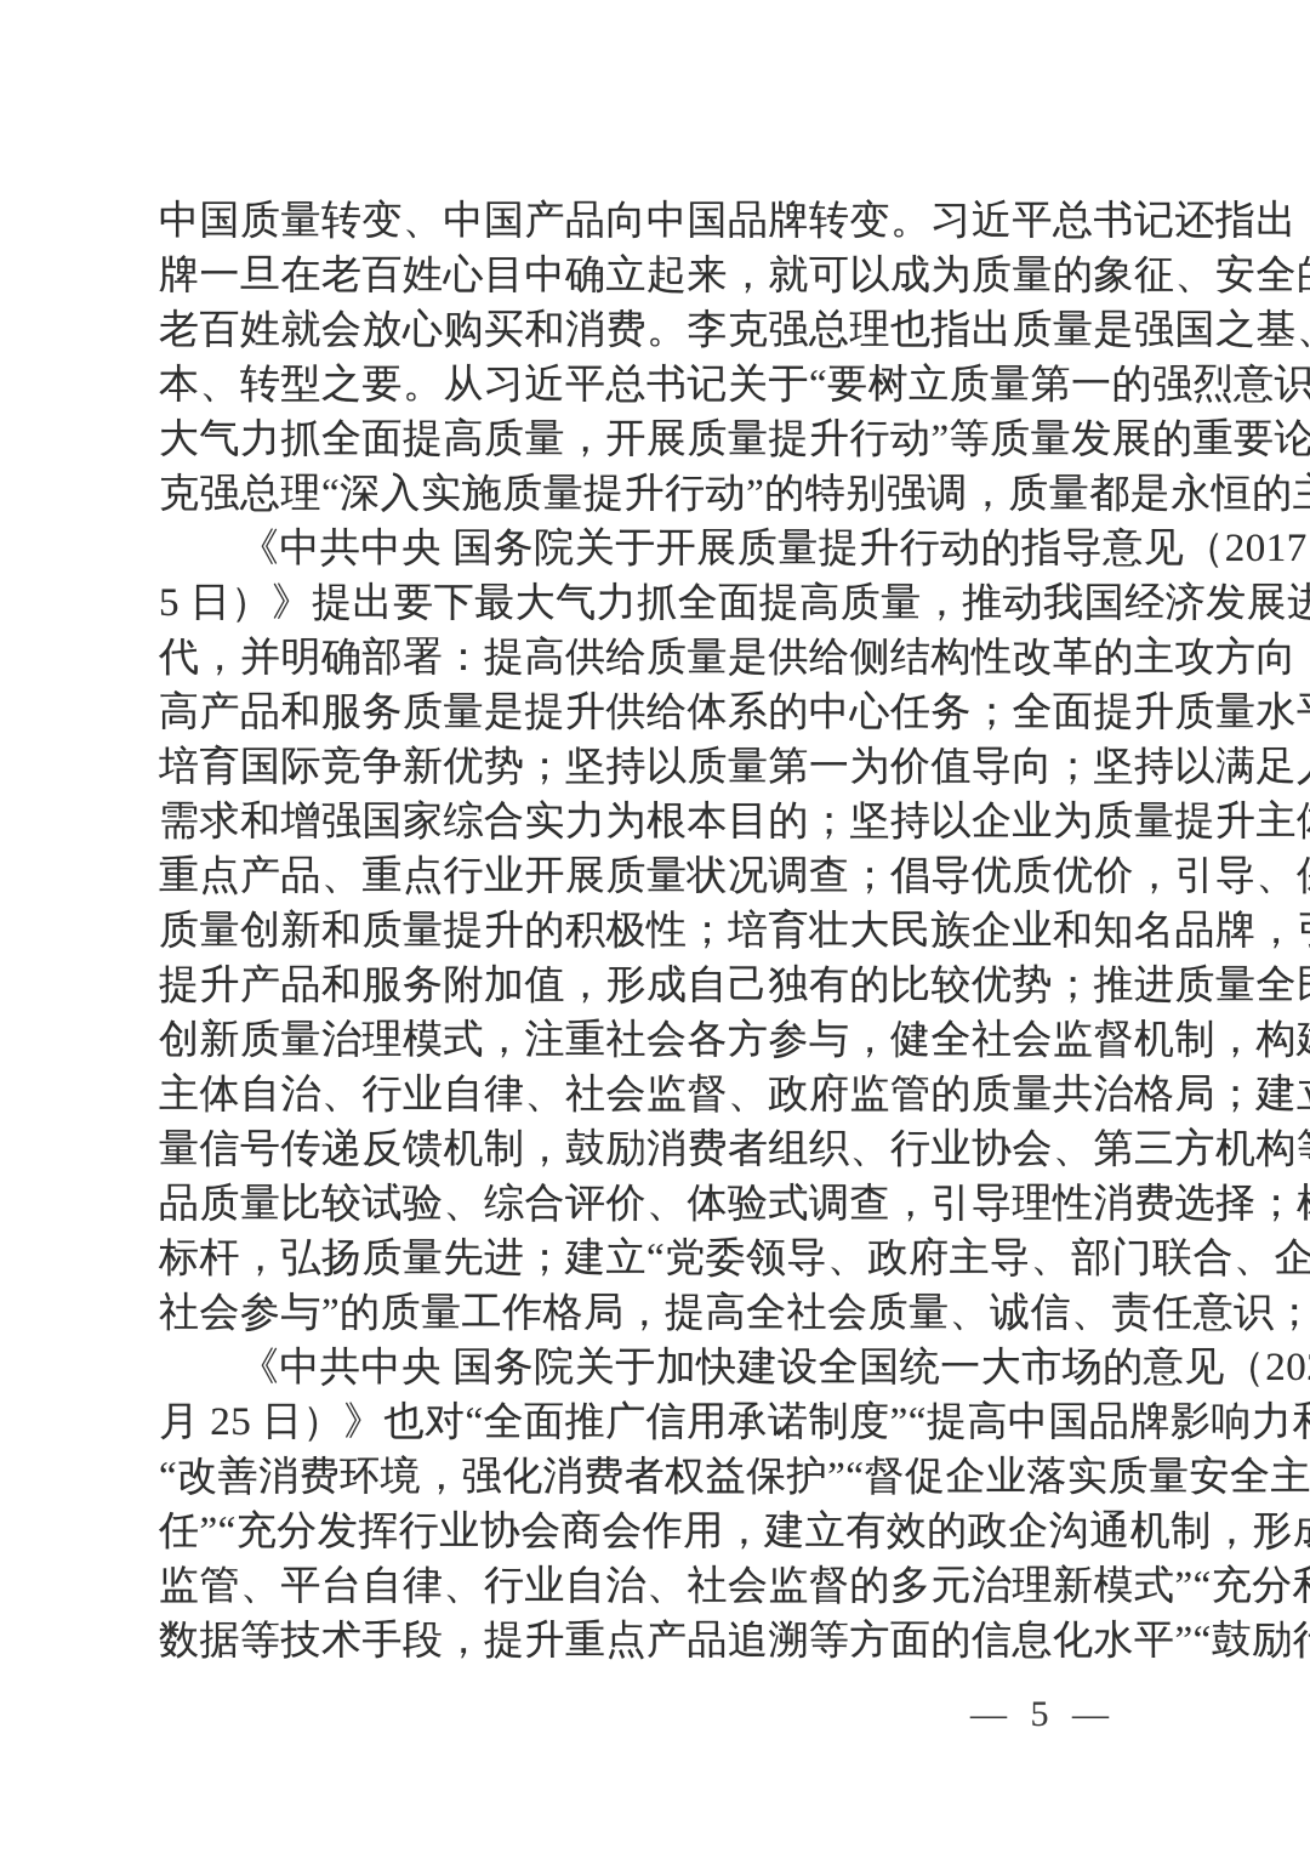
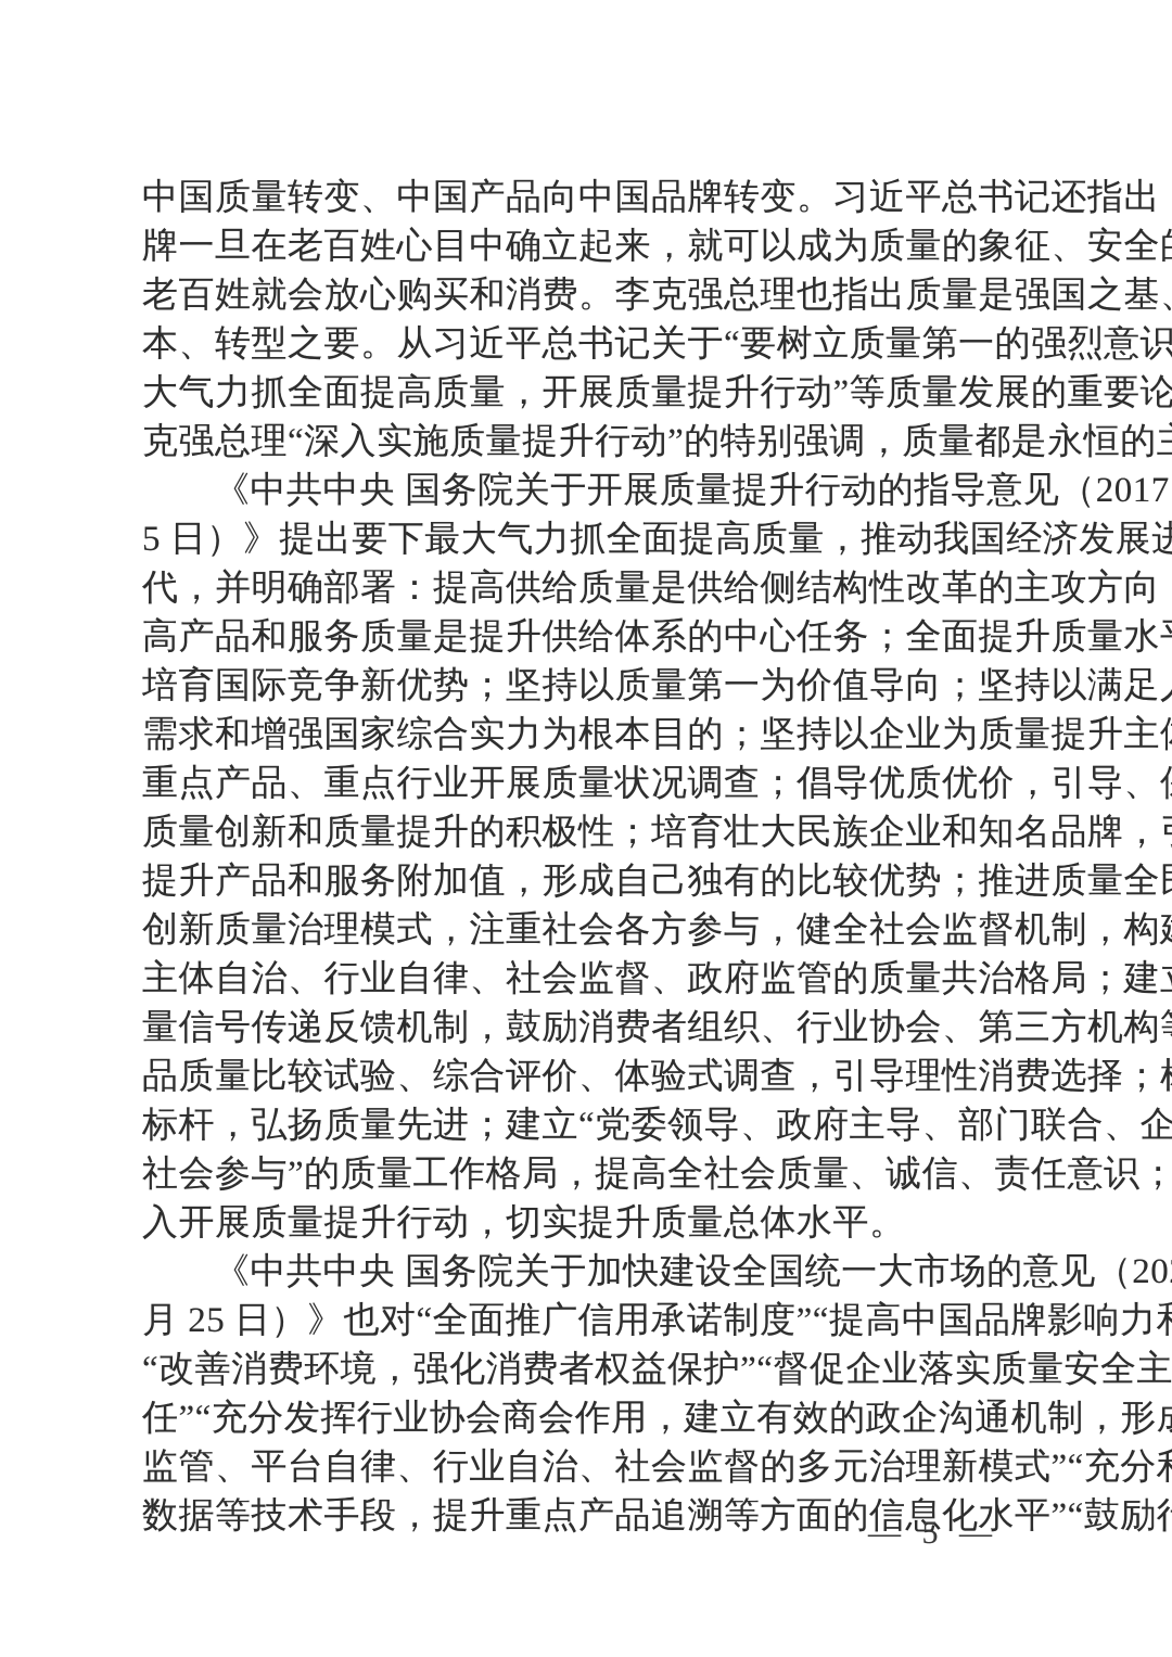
  中国质量转变、中国产品向中国品牌转变。习近平总书记还指出
  牌一旦在老百姓心目中确立起来，就可以成为质量的象征、安全
  老百姓就会放心购买和消费。李克强总理也指出质量是强国之基
  本、转型之要。从习近平总书记关于“要树立质量第一的强烈意识
  大气力抓全面提高质量，开展质量提升行动”等质量发展的重要论
  克强总理“深入实施质量提升行动”的特别强调，质量都是永恒的
  《中共中央 国务院关于开展质量提升行动的指导意见（2017
  5 日）》提出要下最大气力抓全面提高质量，推动我国经济发展进
  代，并明确部署：提高供给质量是供给侧结构性改革的主攻方向
  高产品和服务质量是提升供给体系的中心任务；全面提升质量水
  培育国际竞争新优势；坚持以质量第一为价值导向；坚持以满足
  需求和增强国家综合实力为根本目的；坚持以企业为质量提升主
  重点产品、重点行业开展质量状况调查；倡导优质优价，引导、
  质量创新和质量提升的积极性；培育壮大民族企业和知名品牌，
  提升产品和服务附加值，形成自己独有的比较优势；推进质量全
  创新质量治理模式，注重社会各方参与，健全社会监督机制，构
  主体自治、行业自律、社会监督、政府监管的质量共治格局；建
  量信号传递反馈机制，鼓励消费者组织、行业协会、第三方机构
  品质量比较试验、综合评价、体验式调查，引导理性消费选择；
  标杆，弘扬质量先进；建立“党委领导、政府主导、部门联合、企
  社会参与”的质量工作格局，提高全社会质量、诚信、责任意识；
+ 入开展质量提升行动，切实提升质量总体水平。
  《中共中央 国务院关于加快建设全国统一大市场的意见（20
  月 25 日）》也对“全面推广信用承诺制度”“提高中国品牌影响力
  “改善消费环境，强化消费者权益保护”“督促企业落实质量安全主
  任”“充分发挥行业协会商会作用，建立有效的政企沟通机制，形
  监管、平台自律、行业自治、社会监督的多元治理新模式”“充分
  数据等技术手段，提升重点产品追溯等方面的信息化水平”“鼓励
  — 5 —
